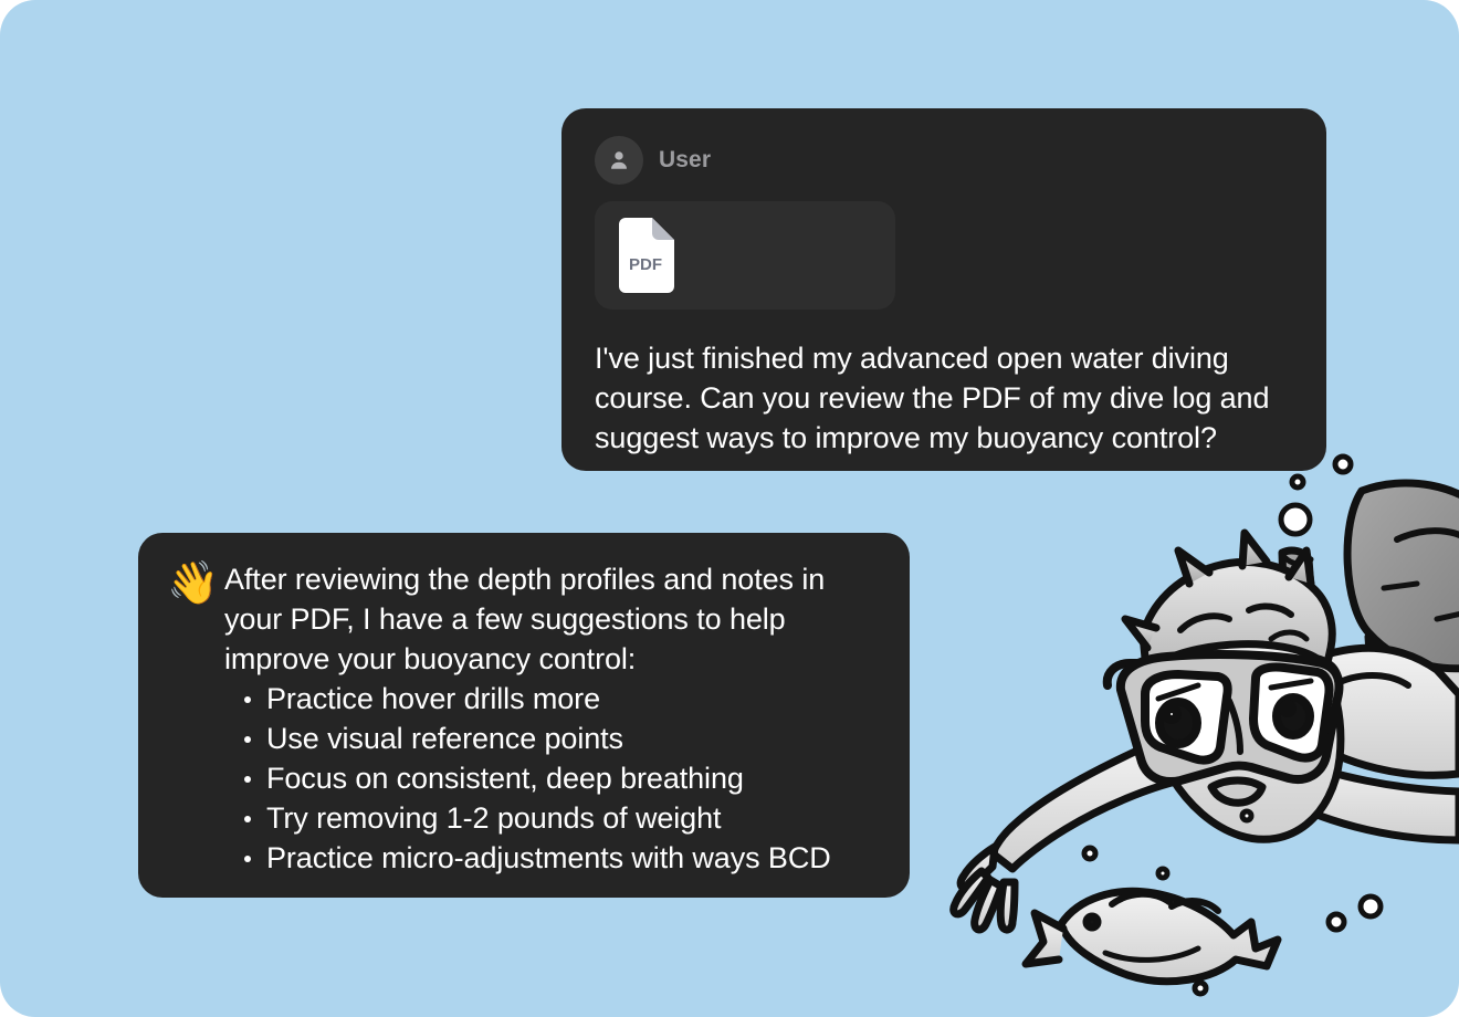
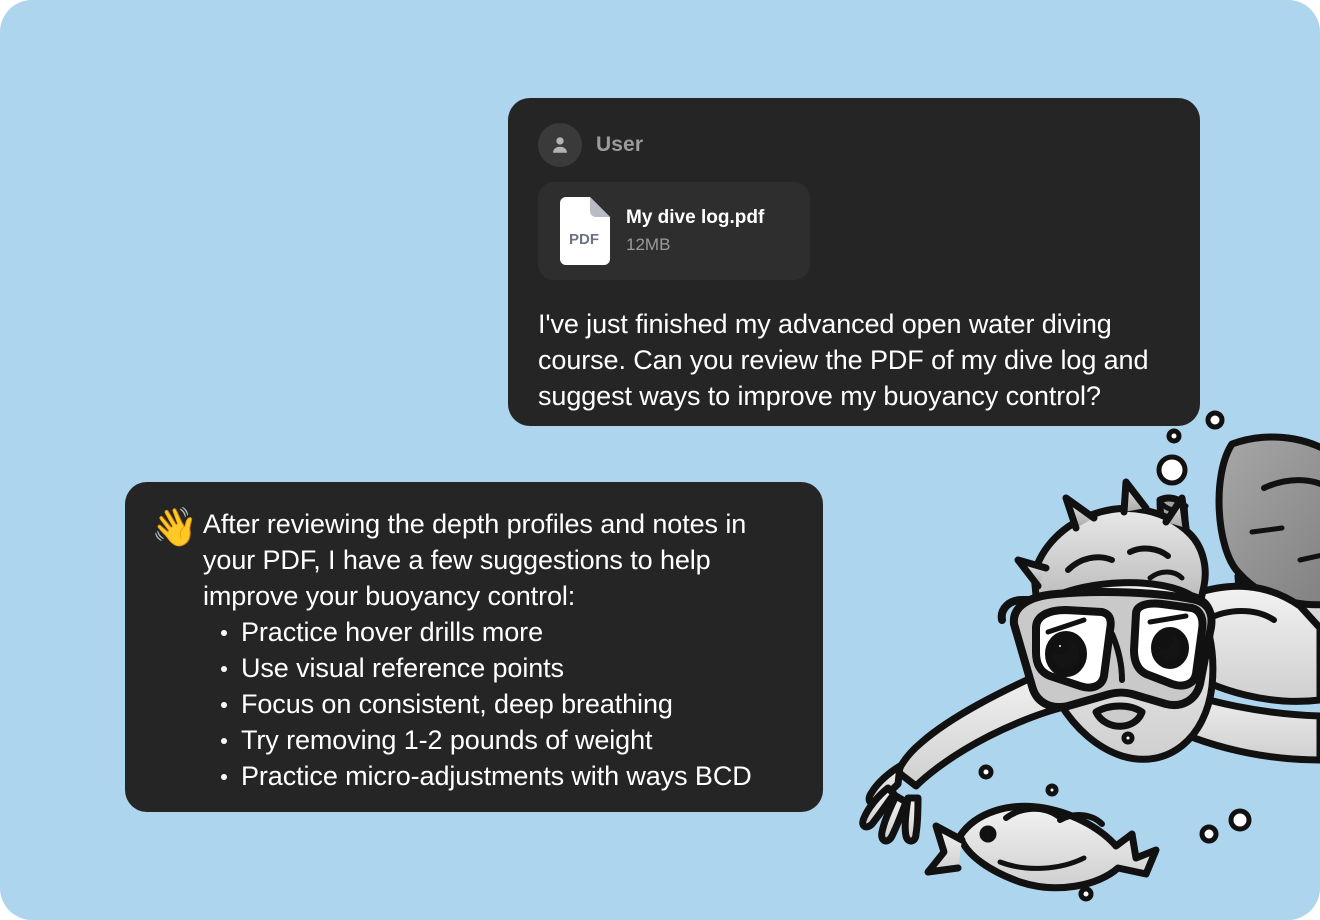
  User
  PDF
+ My dive log.pdf
+ 12MB
  I've just finished my advanced open water diving course. Can you review the PDF of my dive log and suggest ways to improve my buoyancy control?
  👋
  After reviewing the depth profiles and notes in your PDF, I have a few suggestions to help improve your buoyancy control:
  Practice hover drills more
  Use visual reference points
  Focus on consistent, deep breathing
  Try removing 1-2 pounds of weight
  Practice micro-adjustments with ways BCD
